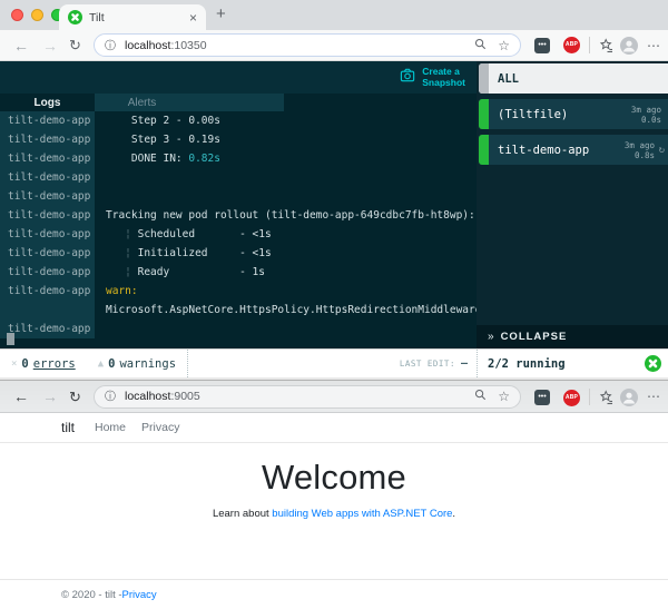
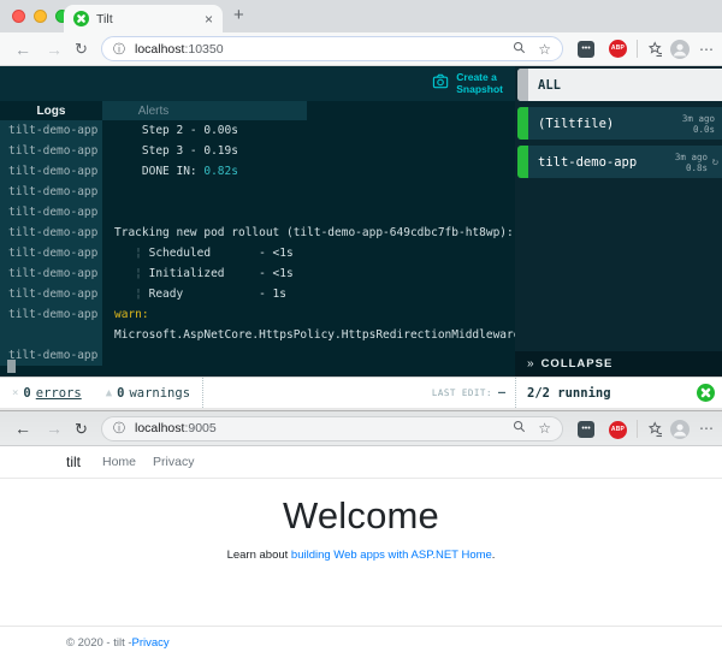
  Tilt
  ×
  +
  ←
  →
  ↻
  ⓘ
  localhost
  :10350
  ☆
  ⋯
  Create a
  Snapshot
  Logs
  Alerts
  tilt-demo-app
  Step 2 - 0.00s
  tilt-demo-app
  Step 3 - 0.19s
  tilt-demo-app
  DONE IN: 0.82s
  tilt-demo-app
  tilt-demo-app
  tilt-demo-app
  Tracking new pod rollout (tilt-demo-app-649cdbc7fb-ht8wp):
  tilt-demo-app
  ¦ Scheduled - <1s
  tilt-demo-app
  ¦ Initialized - <1s
  tilt-demo-app
  ¦ Ready - 1s
  tilt-demo-app
  warn:
  Microsoft.AspNetCore.HttpsPolicy.HttpsRedirectionMiddlewar
  tilt-demo-app
  ALL
  (Tiltfile)
  3m ago
  0.0s
  tilt-demo-app
  3m ago
  0.8s
  ↻
  »
  COLLAPSE
  ×
  0
  errors
  ▲
  0
  warnings
  LAST EDIT:
  —
  2/2 running
  ←
  →
  ↻
  ⓘ
  localhost
  :9005
  ☆
  ⋯
  tilt
  Home
  Privacy
  Welcome
- Learn about building Web apps with ASP.NET Core.
+ Learn about building Web apps with ASP.NET Home.
  © 2020 - tilt -
  Privacy
